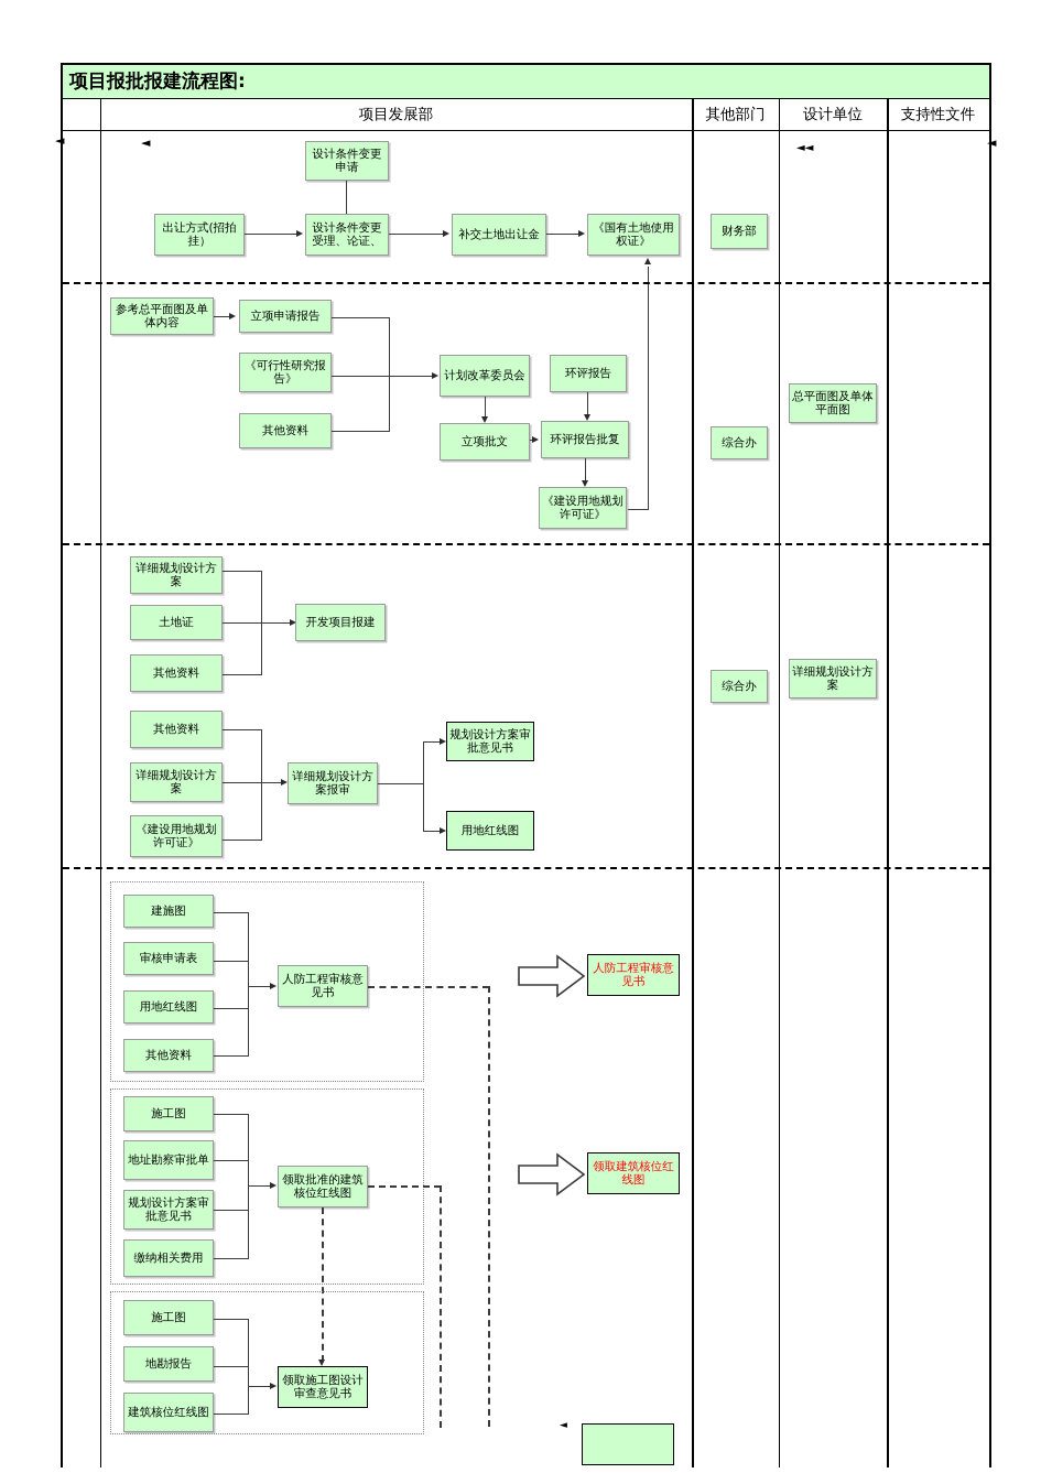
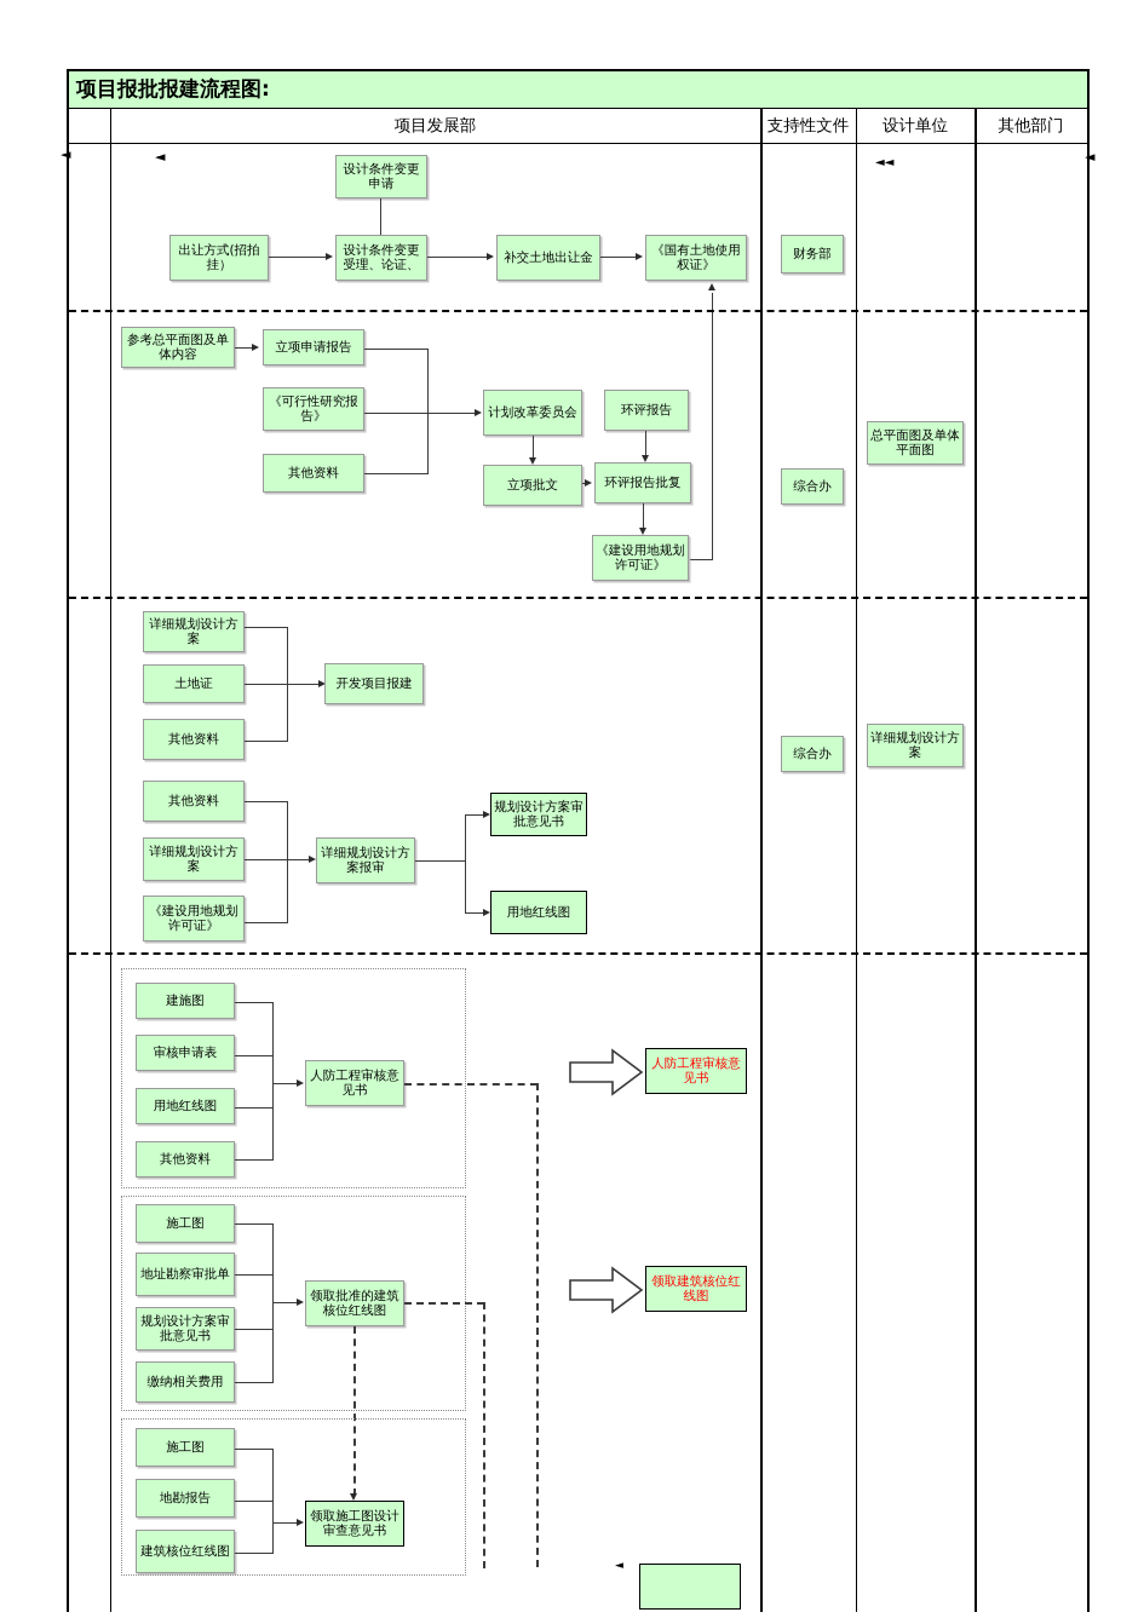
  项目报批报建流程图:
  项目发展部
- 其他部门
+ 支持性文件
  设计单位
- 支持性文件
+ 其他部门
  ◄
  ◄
  ◄◄
  ◄
  设计条件变更申请
  出让方式(招拍挂）
  设计条件变更受理、论证、
  补交土地出让金
  《国有土地使用权证》
  财务部
  参考总平面图及单体内容
  立项申请报告
  《可行性研究报告》
  其他资料
  计划改革委员会
  立项批文
  环评报告
  环评报告批复
  《建设用地规划许可证》
  综合办
  总平面图及单体平面图
  详细规划设计方案
  土地证
  其他资料
  开发项目报建
  其他资料
  详细规划设计方案
  《建设用地规划许可证》
  详细规划设计方案报审
  规划设计方案审批意见书
  用地红线图
  综合办
  详细规划设计方案
  建施图
  审核申请表
  用地红线图
  其他资料
  人防工程审核意见书
  人防工程审核意见书
  施工图
  地址勘察审批单
  规划设计方案审批意见书
  缴纳相关费用
  领取批准的建筑核位红线图
  领取建筑核位红线图
  施工图
  地勘报告
  建筑核位红线图
  领取施工图设计审查意见书
  ◄
